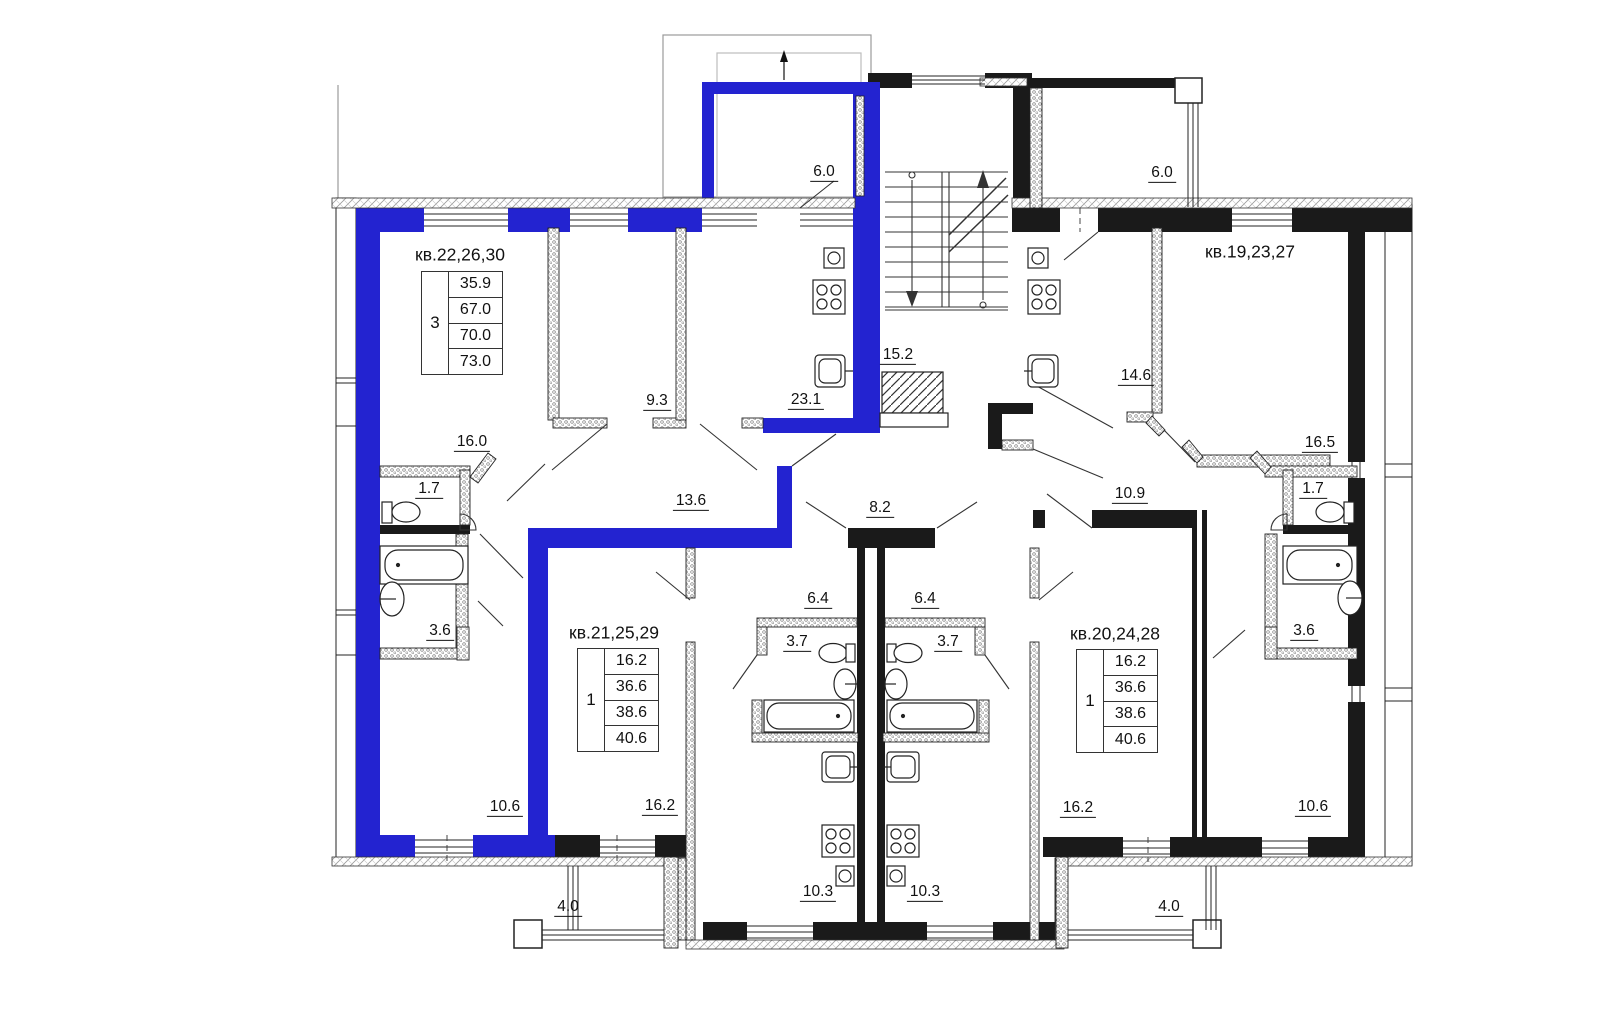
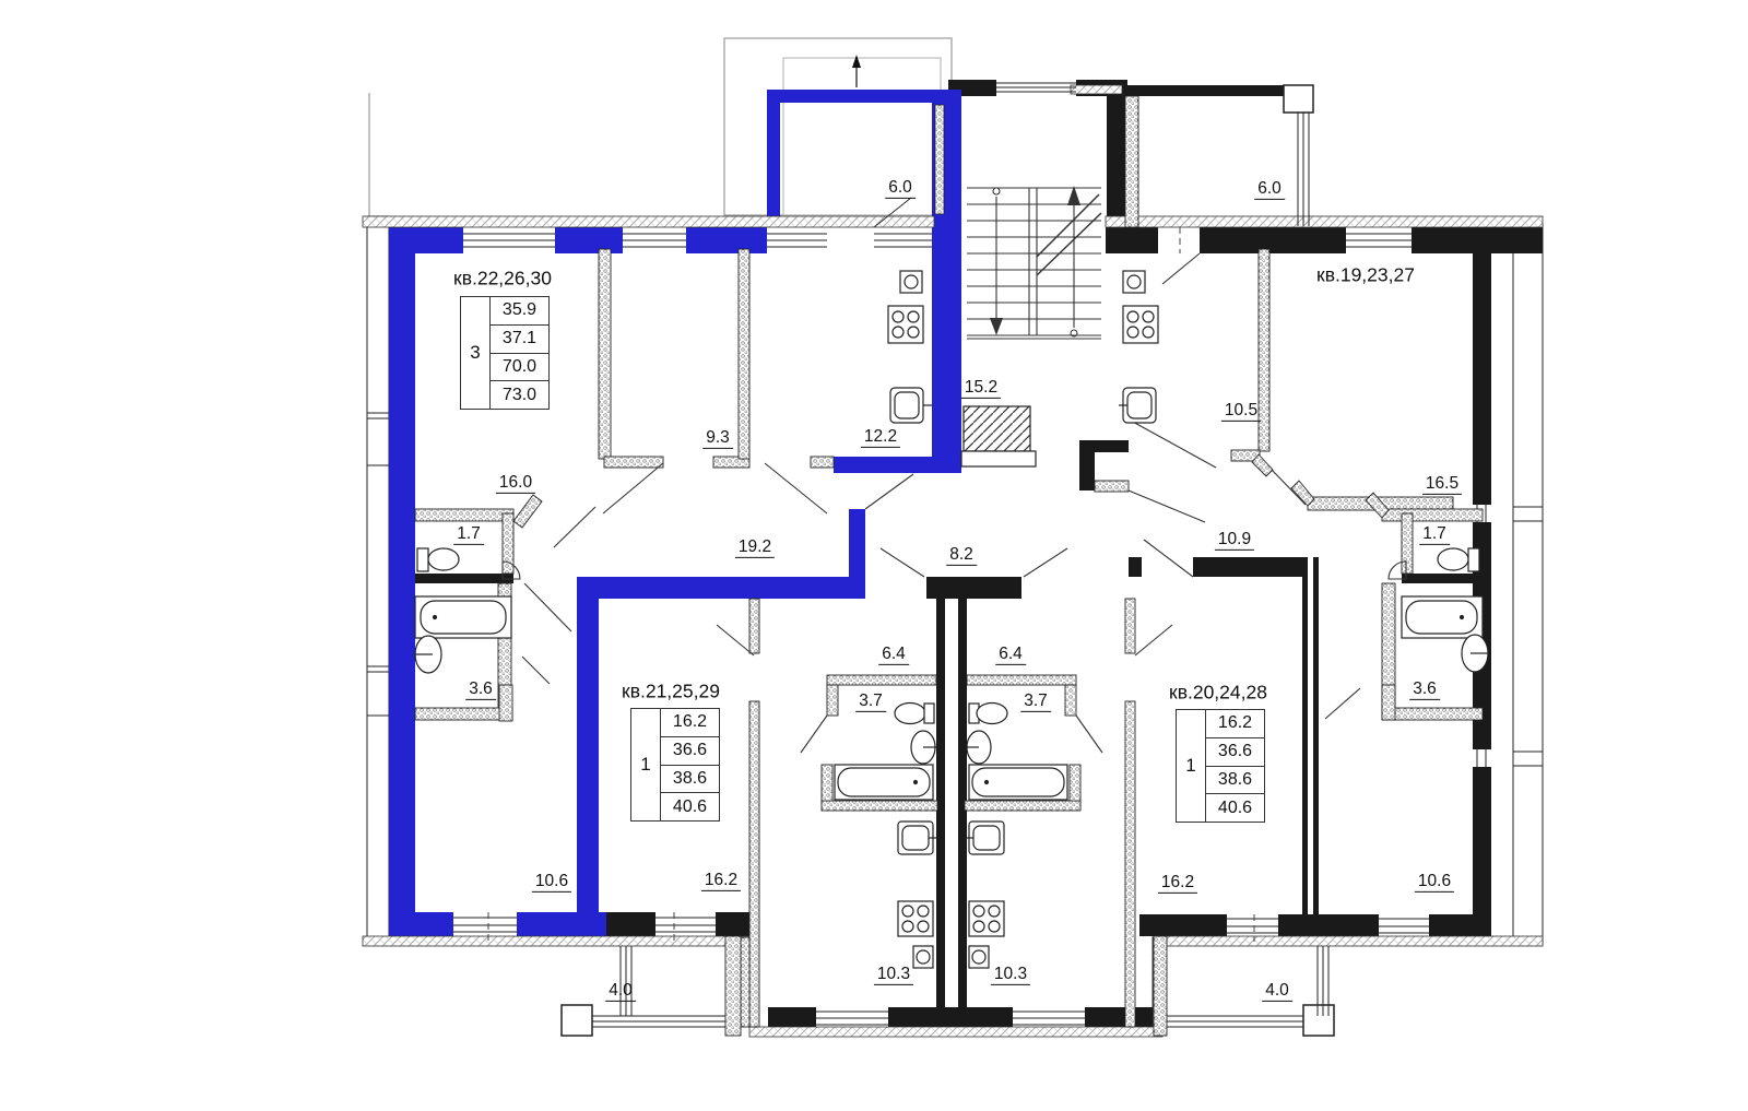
  6.0
  6.0
  15.2
  9.3
- 23.1
+ 12.2
  16.0
  1.7
- 13.6
+ 19.2
  8.2
  10.9
- 14.6
+ 10.5
  16.5
  1.7
  3.6
  3.6
  6.4
  6.4
  3.7
  3.7
  10.6
  10.6
  16.2
  16.2
  10.3
  10.3
  4.0
  4.0
  кв.22,26,30
  3
  35.9
- 67.0
+ 37.1
  70.0
  73.0
  кв.19,23,27
  кв.21,25,29
  1
  16.2
  36.6
  38.6
  40.6
  кв.20,24,28
  1
  16.2
  36.6
  38.6
  40.6
